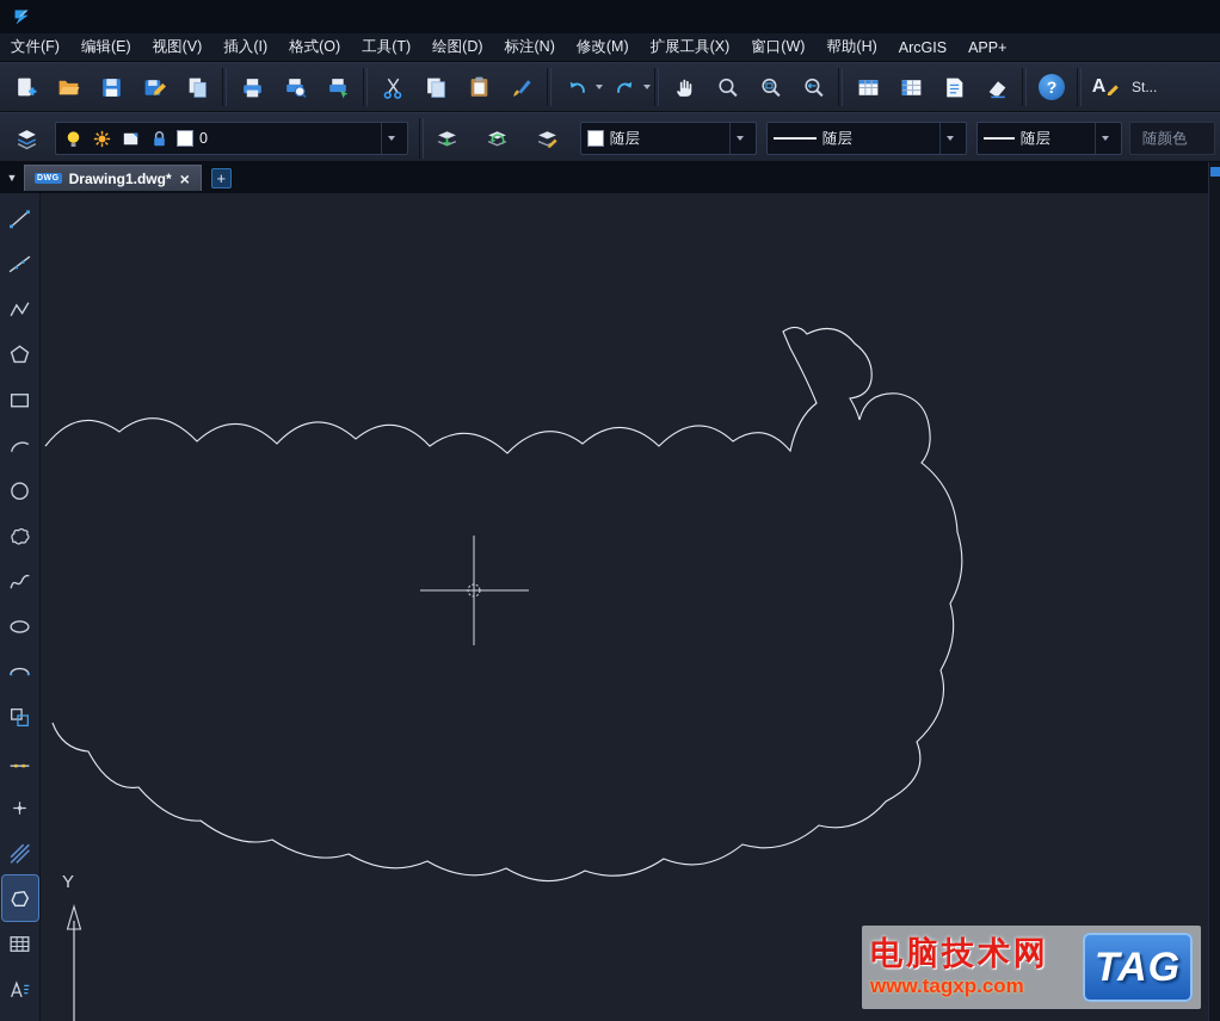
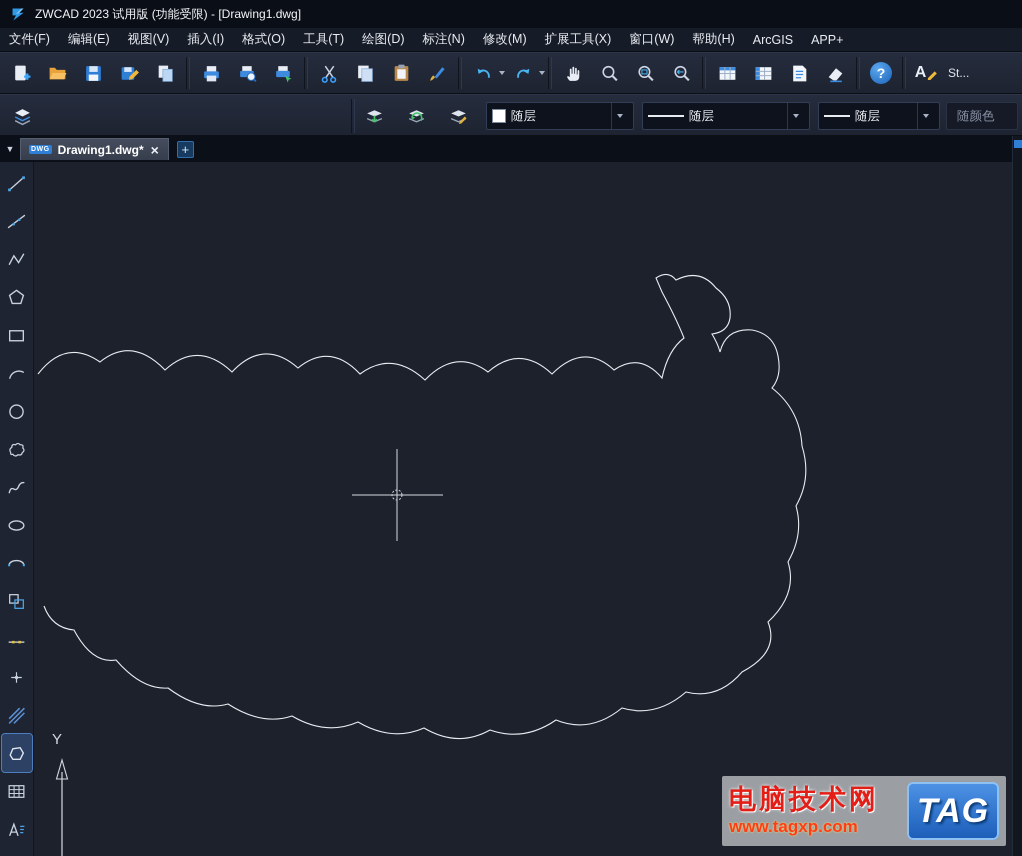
+ ZWCAD 2023 试用版 (功能受限) - [Drawing1.dwg]
  文件(F)
  编辑(E)
  视图(V)
  插入(I)
  格式(O)
  工具(T)
  绘图(D)
  标注(N)
  修改(M)
  扩展工具(X)
  窗口(W)
  帮助(H)
  ArcGIS
  APP+
  ?
  A
  St...
- 0
  随层
  随层
  随层
  随颜色
  ▼
  Drawing1.dwg*
  ×
  +
  Y
  电脑技术网
  www.tagxp.com
  TAG
